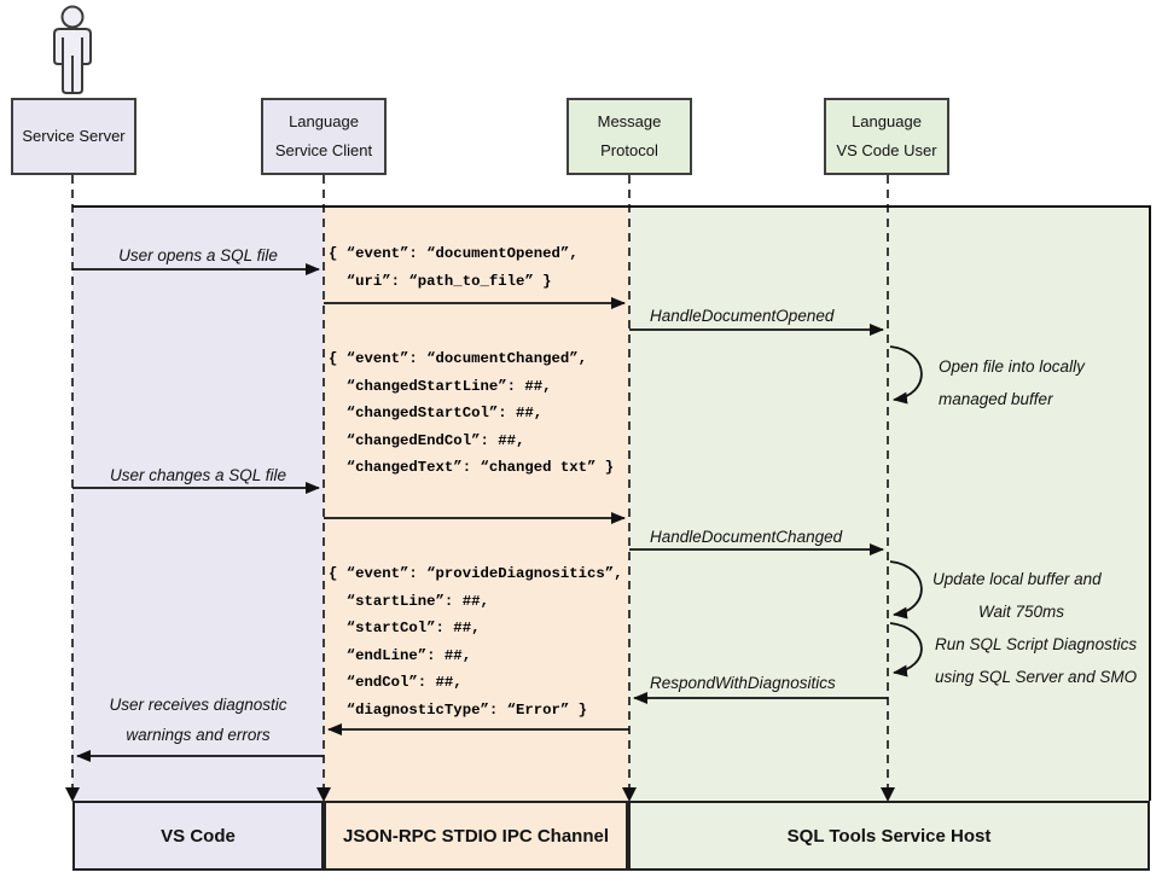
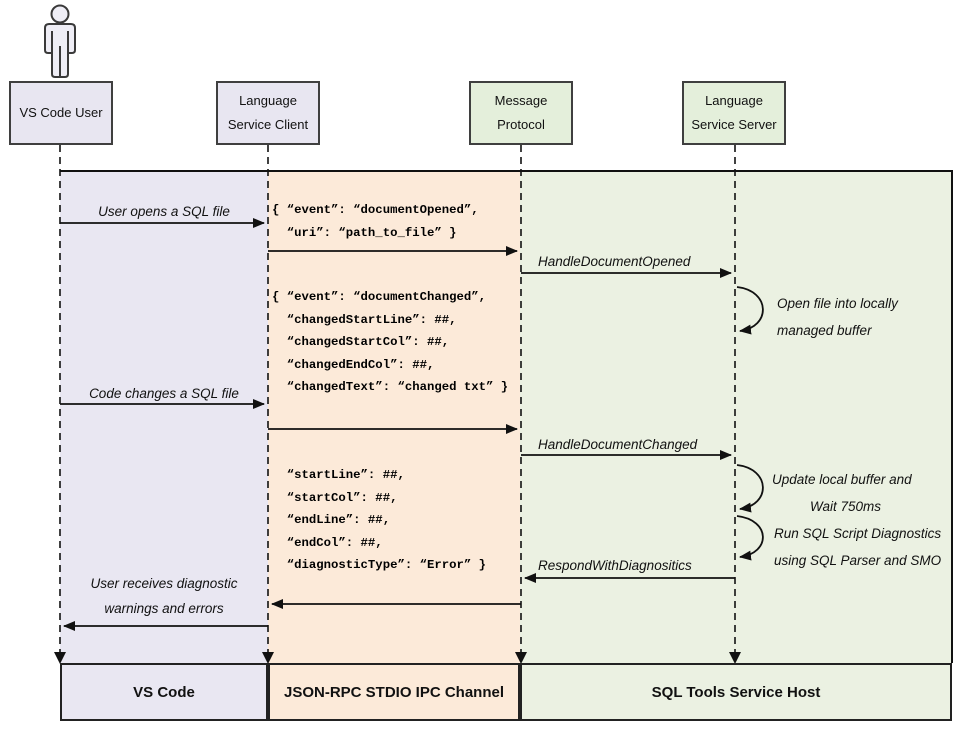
- Service Server
+ VS Code User
  Language
  Service Client
  Message
  Protocol
  Language
- VS Code User
+ Service Server
  User opens a SQL file
- User changes a SQL file
+ Code changes a SQL file
  User receives diagnostic
  warnings and errors
  HandleDocumentOpened
  HandleDocumentChanged
  RespondWithDiagnositics
  Open file into locally
  managed buffer
  Update local buffer and
  Wait 750ms
  Run SQL Script Diagnostics
- using SQL Server and SMO
+ using SQL Parser and SMO
  { “event”: “documentOpened”,
  “uri”: “path_to_file” }
  { “event”: “documentChanged”,
  “changedStartLine”: ##,
  “changedStartCol”: ##,
  “changedEndCol”: ##,
  “changedText”: “changed txt” }
- { “event”: “provideDiagnositics”,
  “startLine”: ##,
  “startCol”: ##,
  “endLine”: ##,
  “endCol”: ##,
  “diagnosticType”: “Error” }
  VS Code
  JSON-RPC STDIO IPC Channel
  SQL Tools Service Host
